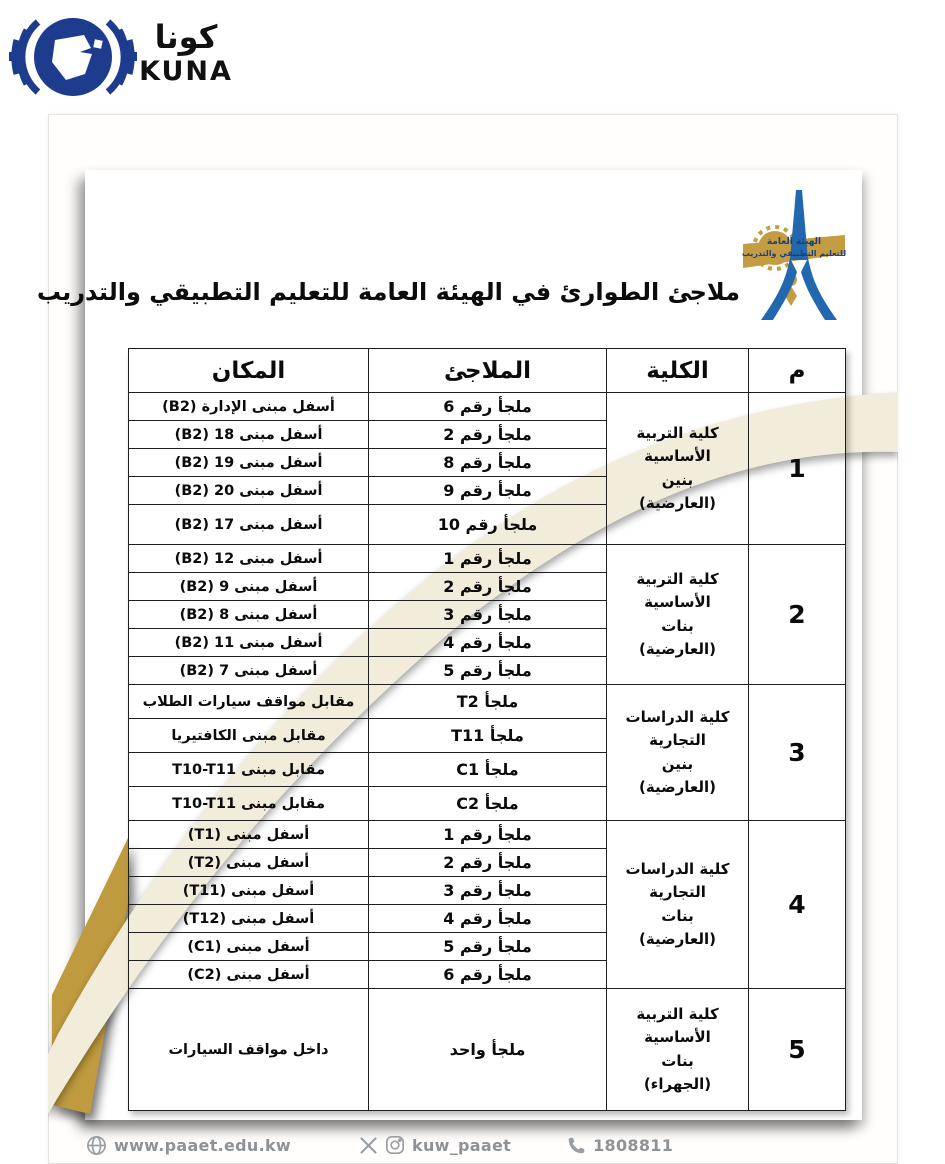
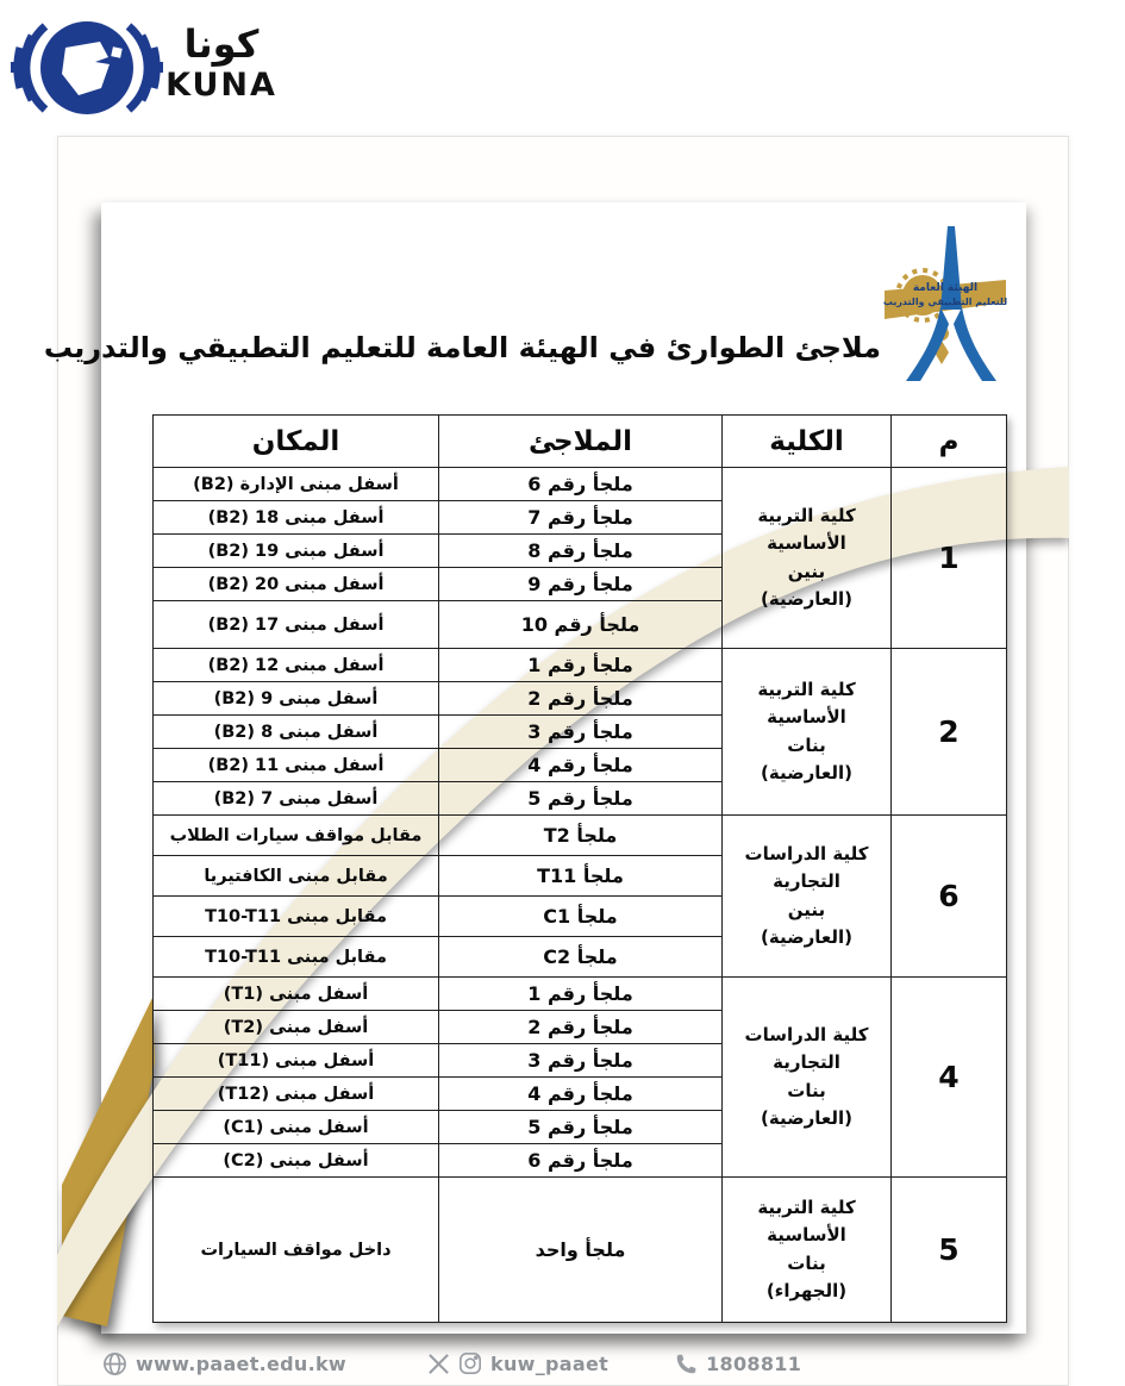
  كونا
  KUNA
  الهيئة العامة
  للتعليم التطبيقي والتدريب
  ملاجئ الطوارئ في الهيئة العامة للتعليم التطبيقي والتدريب
  م	الكلية	الملاجئ	المكان
  1	كلية التربية الأساسيةبنين(العارضية)	ملجأ رقم 6	أسفل مبنى الإدارة (B2)
- ملجأ رقم 2	أسفل مبنى 18 (B2)
+ ملجأ رقم 7	أسفل مبنى 18 (B2)
  ملجأ رقم 8	أسفل مبنى 19 (B2)
  ملجأ رقم 9	أسفل مبنى 20 (B2)
  ملجأ رقم 10	أسفل مبنى 17 (B2)
  2	كلية التربية الأساسيةبنات(العارضية)	ملجأ رقم 1	أسفل مبنى 12 (B2)
  ملجأ رقم 2	أسفل مبنى 9 (B2)
  ملجأ رقم 3	أسفل مبنى 8 (B2)
  ملجأ رقم 4	أسفل مبنى 11 (B2)
  ملجأ رقم 5	أسفل مبنى 7 (B2)
- 3	كلية الدراسات التجاريةبنين(العارضية)	ملجأ T2	مقابل مواقف سيارات الطلاب
+ 6	كلية الدراسات التجاريةبنين(العارضية)	ملجأ T2	مقابل مواقف سيارات الطلاب
  ملجأ T11	مقابل مبنى الكافتيريا
  ملجأ C1	مقابل مبنى T10-T11
  ملجأ C2	مقابل مبنى T10-T11
  4	كلية الدراسات التجاريةبنات(العارضية)	ملجأ رقم 1	أسفل مبنى (T1)
  ملجأ رقم 2	أسفل مبنى (T2)
  ملجأ رقم 3	أسفل مبنى (T11)
  ملجأ رقم 4	أسفل مبنى (T12)
  ملجأ رقم 5	أسفل مبنى (C1)
  ملجأ رقم 6	أسفل مبنى (C2)
  5	كلية التربية الأساسيةبنات(الجهراء)	ملجأ واحد	داخل مواقف السيارات
  www.paaet.edu.kw
  kuw_paaet
  1808811
